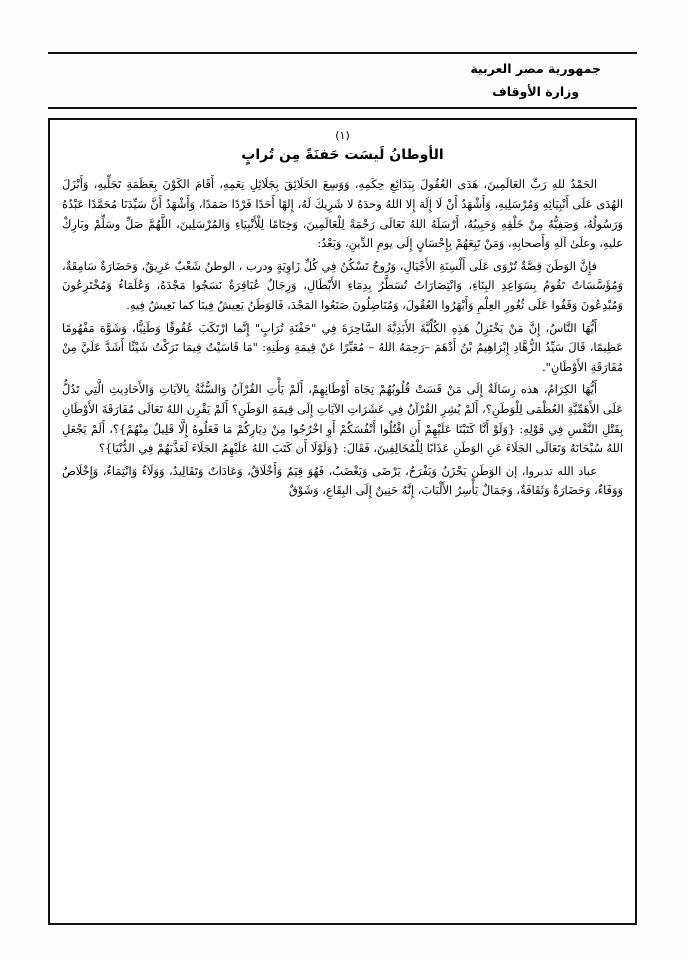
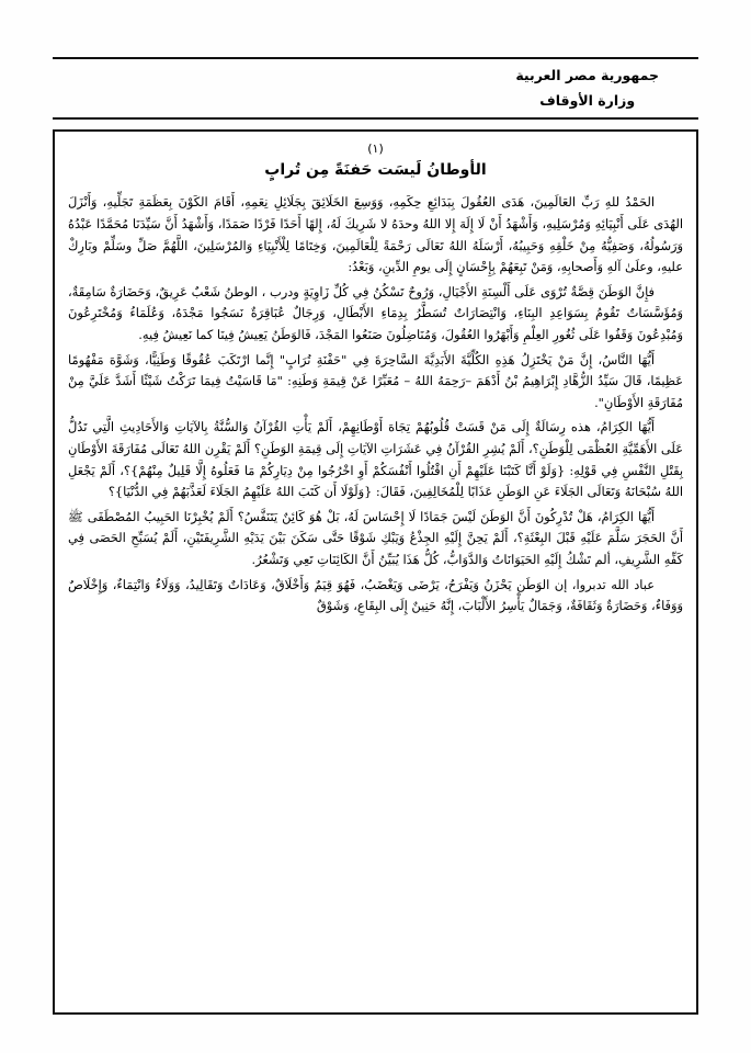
  جمهورية مصر العربية
  وزارة الأوقاف
  (١)
  الأوطانُ لَيسَت حَفنَةً مِن تُرابٍ
  الحَمْدُ للهِ رَبِّ العَالَمِينَ، هَدَى العُقُولَ بِبَدَائِعِ حِكَمِهِ، وَوَسِعَ الخَلَائِقَ بِجَلَائِلِ نِعَمِهِ، أَقَامَ الكَوْنَ بِعَظَمَةِ تَجَلِّيهِ، وَأَنْزَلَ الهُدَى عَلَى أَنْبِيَائِهِ وَمُرْسَلِيهِ، وَأَشْهَدُ أَنْ لَا إِلَهَ إِلا اللهُ وحدَهُ لا شَرِيكَ لَهُ، إِلهًا أَحَدًا فَرْدًا صَمَدًا، وَأَشْهَدُ أَنَّ سَيِّدَنَا مُحَمَّدًا عَبْدُهُ وَرَسُولُهُ، وَصَفِيُّهُ مِنْ خَلْقِهِ وَحَبِيبُهُ، أَرْسَلَهُ اللهُ تَعَالَى رَحْمَةً لِلْعَالَمِينَ، وَخِتَامًا لِلْأَنْبِيَاءِ وَالمُرْسَلِينَ، اللَّهُمَّ صَلِّ وسَلِّمْ وبَارِكْ عليهِ، وعلَىٰ آلهِ وَأَصحابِهِ، وَمَنْ تَبِعَهُمْ بِإِحْسَانٍ إِلَى يومِ الدِّينِ، وَبَعْدُ:
  فإِنَّ الوَطَنَ قِصَّةٌ تُرْوَى عَلَى أَلْسِنَةِ الأَجْيَالِ، وَرُوحٌ تَسْكُنُ فِي كُلِّ زَاوِيَةٍ ودرب ، الوطنُ شَعْبٌ عَرِيقٌ، وَحَضَارَةٌ سَامِقَةٌ، وَمُؤَسَّسَاتٌ تَقُومُ بِسَوَاعِدِ البِنَاءِ، وَانْتِصَارَاتٌ تُسَطَّرُ بِدِمَاءِ الأَبْطَالِ، وَرِجَالٌ عُبَاقِرَةٌ نَسَجُوا مَجْدَهُ، وَعُلَمَاءُ وَمُخْتَرِعُونَ وَمُبْدِعُونَ وَقَفُوا عَلَى ثُغُورِ العِلْمِ وَأَبْهَرُوا العُقُولَ، وَمُنَاضِلُونَ صَنَعُوا المَجْدَ، فَالوَطَنُ يَعِيشُ فِينَا كما نَعِيشُ فِيهِ.
  أَيُّهَا النَّاسُ، إِنَّ مَنْ يَخْتَزِلُ هَذِهِ الكُلِّيَّةَ الأَبَدِيَّةَ السَّاحِرَةَ فِي "حَفْنَةِ تُرَابٍ" إِنَّما ارْتَكَبَ عُقُوقًا وَطَنِيًّا، وَشَوَّهَ مَفْهُومًا عَظِيمًا، قَالَ سَيِّدُ الزُّهَّادِ إِبْرَاهِيمُ بْنُ أَدْهَمَ –رَحِمَهُ اللهُ – مُعَبِّرًا عَنْ قِيمَةِ وَطَنِهِ: "مَا قَاسَيْتُ فِيمَا تَرَكْتُ شَيْئًا أَشَدَّ عَلَيَّ مِنْ مُفَارَقَةِ الأَوْطَانِ".
  أَيُّهَا الكِرَامُ، هذه رِسَالَةٌ إِلَى مَنْ قَسَتْ قُلُوبُهُمْ تِجَاهَ أَوْطَانِهِمْ، أَلَمْ يَأْتِ القُرْآنُ وَالسُّنَّةُ بِالآيَاتِ وَالأَحَادِيثِ الَّتِي تَدُلُّ عَلَى الأَهَمِّيَّةِ العُظْمَى لِلْوَطَنِ؟، أَلَمْ يُشِرِ القُرْآنُ فِي عَشَرَاتِ الآيَاتِ إِلَى قِيمَةِ الوَطَنِ؟ أَلَمْ يَقْرِن اللهُ تَعَالَى مُفَارَقَةَ الأَوْطَانِ بِقَتْلِ النَّفْسِ فِي قَوْلِهِ: {وَلَوْ أَنَّا كَتَبْنَا عَلَيْهِمْ أَنِ اقْتُلُوا أَنْفُسَكُمْ أَوِ اخْرُجُوا مِنْ دِيَارِكُمْ مَا فَعَلُوهُ إِلَّا قَلِيلٌ مِنْهُمْ}؟، أَلَمْ يَجْعَلِ اللهُ سُبْحَانَهُ وَتَعَالَى الجَلَاءَ عَنِ الوَطَنِ عَذَابًا لِلْمُخَالِفِينَ، فَقَالَ: {وَلَوْلَا أَن كَتَبَ اللهُ عَلَيْهِمُ الجَلَاءَ لَعَذَّبَهُمْ فِي الدُّنْيَا}؟
+ أَيُّهَا الكِرَامُ، هَلْ تُدْرِكُونَ أَنَّ الوَطَنَ لَيْسَ جَمَادًا لَا إِحْسَاسَ لَهُ، بَلْ هُوَ كَائِنٌ يَتَنَفَّسُ؟ أَلَمْ يُخْبِرْنَا الحَبِيبُ المُصْطَفَى ﷺ أَنَّ الحَجَرَ سَلَّمَ عَلَيْهِ قَبْلَ البِعْثَةِ؟، أَلَمْ يَحِنَّ إِلَيْهِ الجِذْعُ وَيَبْكِ شَوْقًا حَتَّى سَكَنَ بَيْنَ يَدَيْهِ الشَّرِيفَتَيْنِ، أَلَمْ يُسَبِّحِ الحَصَى فِي كَفِّهِ الشَّرِيفِ، ألم تَشْكُ إِلَيْهِ الحَيَوَانَاتُ وَالدَّوَابُّ، كُلُّ هَذَا يُبَيِّنُ أَنَّ الكَائِنَاتِ تَعِي وَتَشْعُرُ.
  عباد الله تدبروا، إن الوَطَن يَحْزَنُ وَيَفْرَحُ، يَرْضَى وَيَغْضَبُ، فَهُوَ قِيَمٌ وَأَخْلَاقٌ، وَعَادَاتٌ وَتَقَالِيدُ، وَوَلَاءٌ وَانْتِمَاءٌ، وَإِخْلَاصٌ وَوَفَاءٌ، وَحَضَارَةٌ وَثَقَافَةٌ، وَجَمَالٌ يَأْسِرُ الأَلْبَابَ، إِنَّهُ حَنِينٌ إِلَى البِقَاعِ، وَشَوْقٌ
